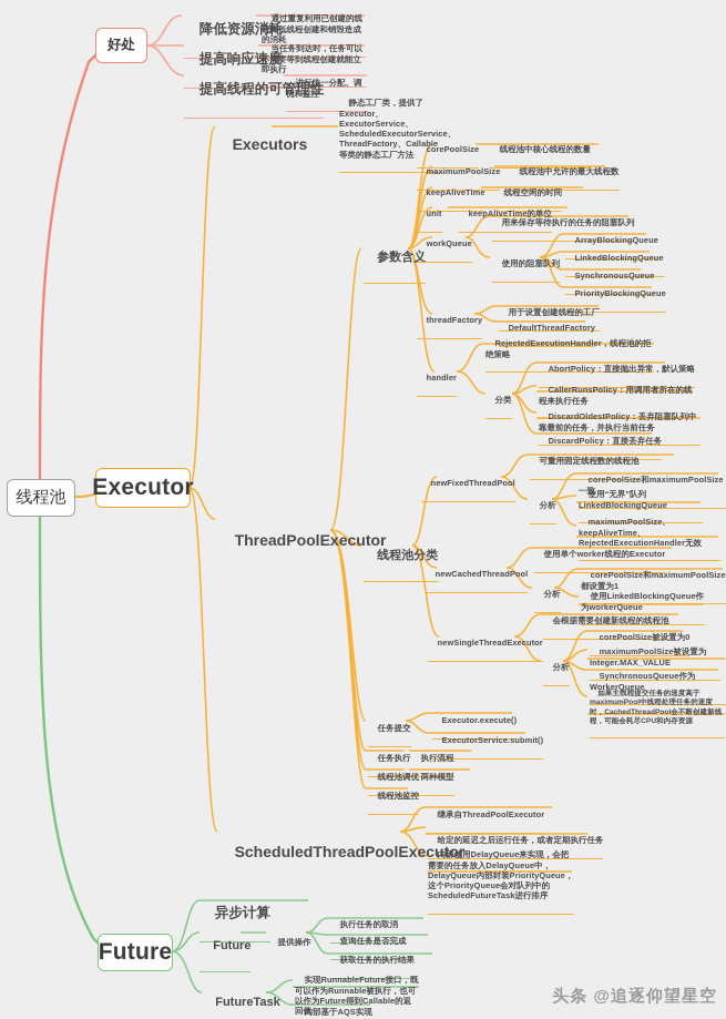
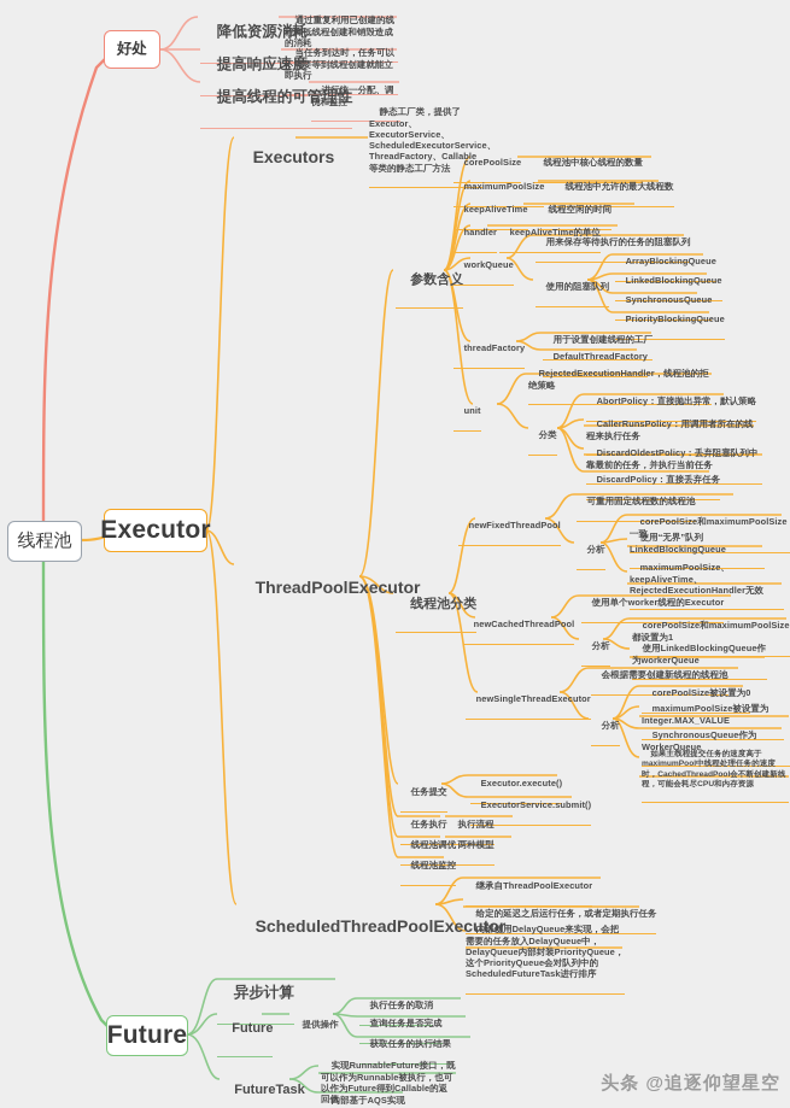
  线程池
  好处
  降低资源消耗
  通过重复利用已创建的线程降低线程创建和销毁造成的消耗
  提高响应速度
  当任务到达时，任务可以不需要等到线程创建就能立即执行
  提高线程的可管理性
  进行统一分配、调优和监控
  Executor
  Executors
  静态工厂类，提供了Executor、ExecutorService、ScheduledExecutorService、ThreadFactory、Callable 等类的静态工厂方法
  ThreadPoolExecutor
  参数含义
  corePoolSize
  线程池中核心线程的数量
  maximumPoolSize
  线程池中允许的最大线程数
  keepAliveTime
  线程空闲的时间
- unit
+ handler
  keepAliveTime的单位
  workQueue
  用来保存等待执行的任务的阻塞队列
  使用的阻塞队列
  ArrayBlockingQueue
  LinkedBlockingQueue
  SynchronousQueue
  PriorityBlockingQueue
  threadFactory
  用于设置创建线程的工厂
  DefaultThreadFactory
- handler
+ unit
  RejectedExecutionHandler，线程池的拒绝策略
  分类
  AbortPolicy：直接抛出异常，默认策略
  CallerRunsPolicy：用调用者所在的线程来执行任务
  DiscardOldestPolicy：丢弃阻塞队列中靠最前的任务，并执行当前任务
  DiscardPolicy：直接丢弃任务
  线程池分类
  newFixedThreadPool
  可重用固定线程数的线程池
  分析
  corePoolSize和maximumPoolSize一致
  使用“无界”队列LinkedBlockingQueue
  maximumPoolSize、keepAliveTime、RejectedExecutionHandler无效
  newCachedThreadPool
  使用单个worker线程的Executor
  分析
  corePoolSize和maximumPoolSize都设置为1
  使用LinkedBlockingQueue作为workerQueue
  newSingleThreadExecutor
  会根据需要创建新线程的线程池
  分析
  corePoolSize被设置为0
  maximumPoolSize被设置为Integer.MAX_VALUE
  SynchronousQueue作为WorkerQueue
  任务提交
  Executor.execute()
  ExecutorService.submit()
  任务执行
  执行流程
  线程池调优
  两种模型
  线程池监控
  ScheduledThreadPoolExecutor
  继承自ThreadPoolExecutor
  给定的延迟之后运行任务，或者定期执行任务
  内部使用DelayQueue来实现，会把需要的任务放入DelayQueue中，DelayQueue内部封装PriorityQueue，这个PriorityQueue会对队列中的ScheduledFutureTask进行排序
  Future
  异步计算
  Future
  提供操作
  执行任务的取消
  查询任务是否完成
  获取任务的执行结果
  FutureTask
  实现RunnableFuture接口，既可以作为Runnable被执行，也可以作为Future得到Callable的返回值
  内部基于AQS实现
  头条 @追逐仰望星空
